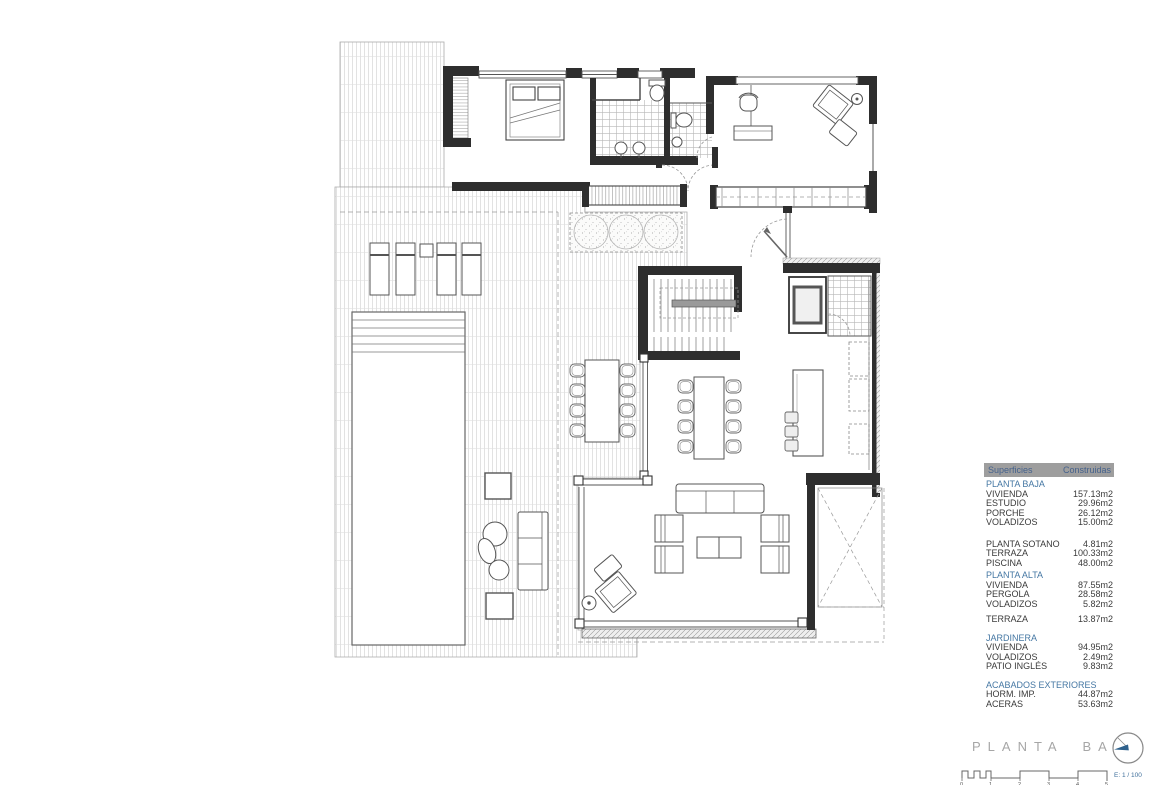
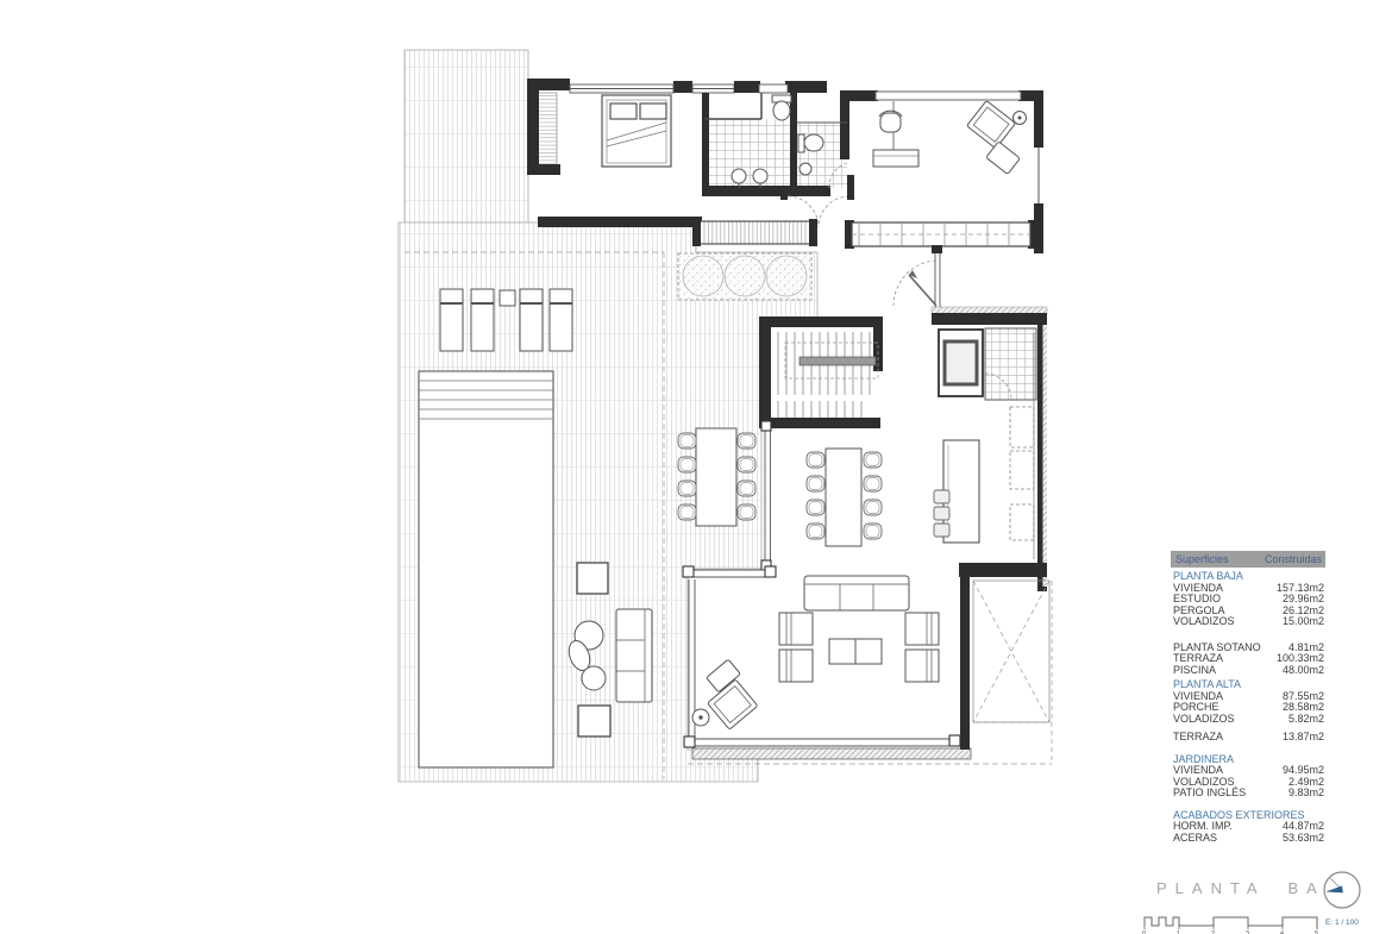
  Superficies
  Construidas
  PLANTA BAJA
  VIVIENDA
  157.13m2
  ESTUDIO
  29.96m2
- PORCHE
+ PERGOLA
  26.12m2
  VOLADIZOS
  15.00m2
  PLANTA SOTANO
  4.81m2
  TERRAZA
  100.33m2
  PISCINA
  48.00m2
  PLANTA ALTA
  VIVIENDA
  87.55m2
- PERGOLA
+ PORCHE
  28.58m2
  VOLADIZOS
  5.82m2
  TERRAZA
  13.87m2
  JARDINERA
  VIVIENDA
  94.95m2
  VOLADIZOS
  2.49m2
  PATIO INGLÉS
  9.83m2
  ACABADOS EXTERIORES
  HORM. IMP.
  44.87m2
  ACERAS
  53.63m2
  PLANTA BA
